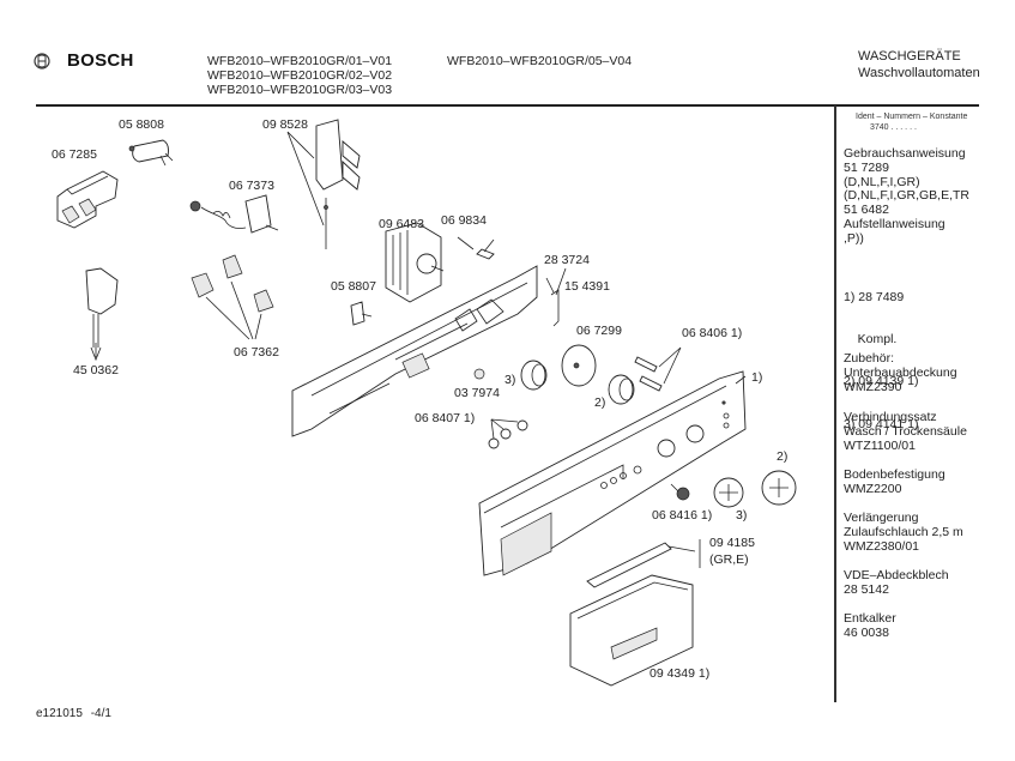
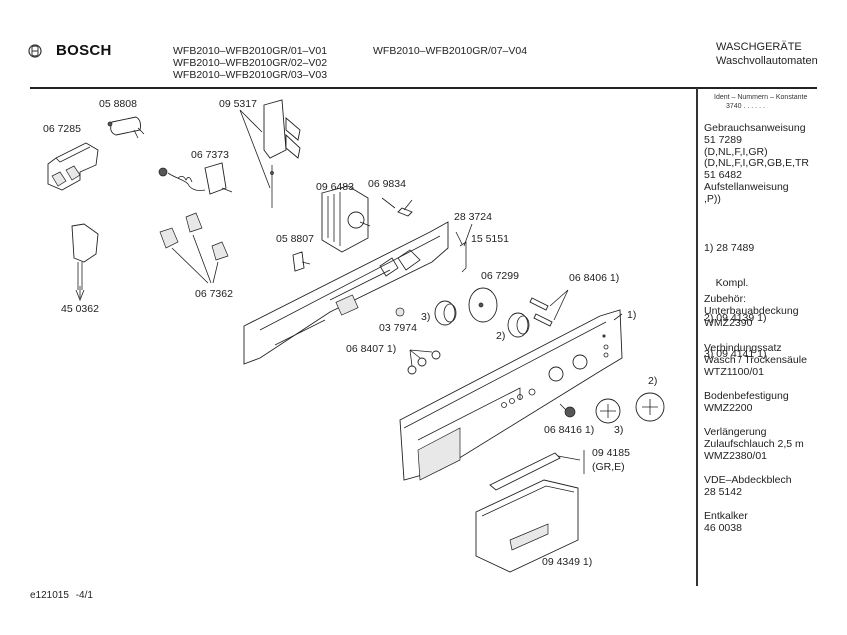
  BOSCH
  WFB2010–WFB2010GR/01–V01
  WFB2010–WFB2010GR/02–V02
  WFB2010–WFB2010GR/03–V03
- WFB2010–WFB2010GR/05–V04
+ WFB2010–WFB2010GR/07–V04
  WASCHGERÄTE
  Waschvollautomaten
  Gebrauchsanweisung
  51 7289
  (D,NL,F,I,GR)
  (D,NL,F,I,GR,GB,E,TR
  51 6482
  Aufstellanweisung
  ,P))
  1) 28 7489
  Kompl.
  2) 09 4139 1)
  3) 09 4141 1)
  Zubehör:
  Unterbauabdeckung
  WMZ2390
  Verbindungssatz
  Wasch / Trockensäule
  WTZ1100/01
  Bodenbefestigung
  WMZ2200
  Verlängerung
  Zulaufschlauch 2,5 m
  WMZ2380/01
  VDE–Abdeckblech
  28 5142
  Entkalker
  46 0038
  05 8808
  06 7285
- 09 8528
+ 09 5317
  06 7373
  09 6483
  06 9834
  28 3724
- 15 4391
+ 15 5151
  05 8807
  06 7362
  45 0362
  06 7299
  06 8406 1)
  03 7974
  06 8407 1)
  06 8416 1)
  09 4185
  (GR,E)
  09 4349 1)
  1)
  2)
  2)
  3)
  3)
  e121015 -4/1
